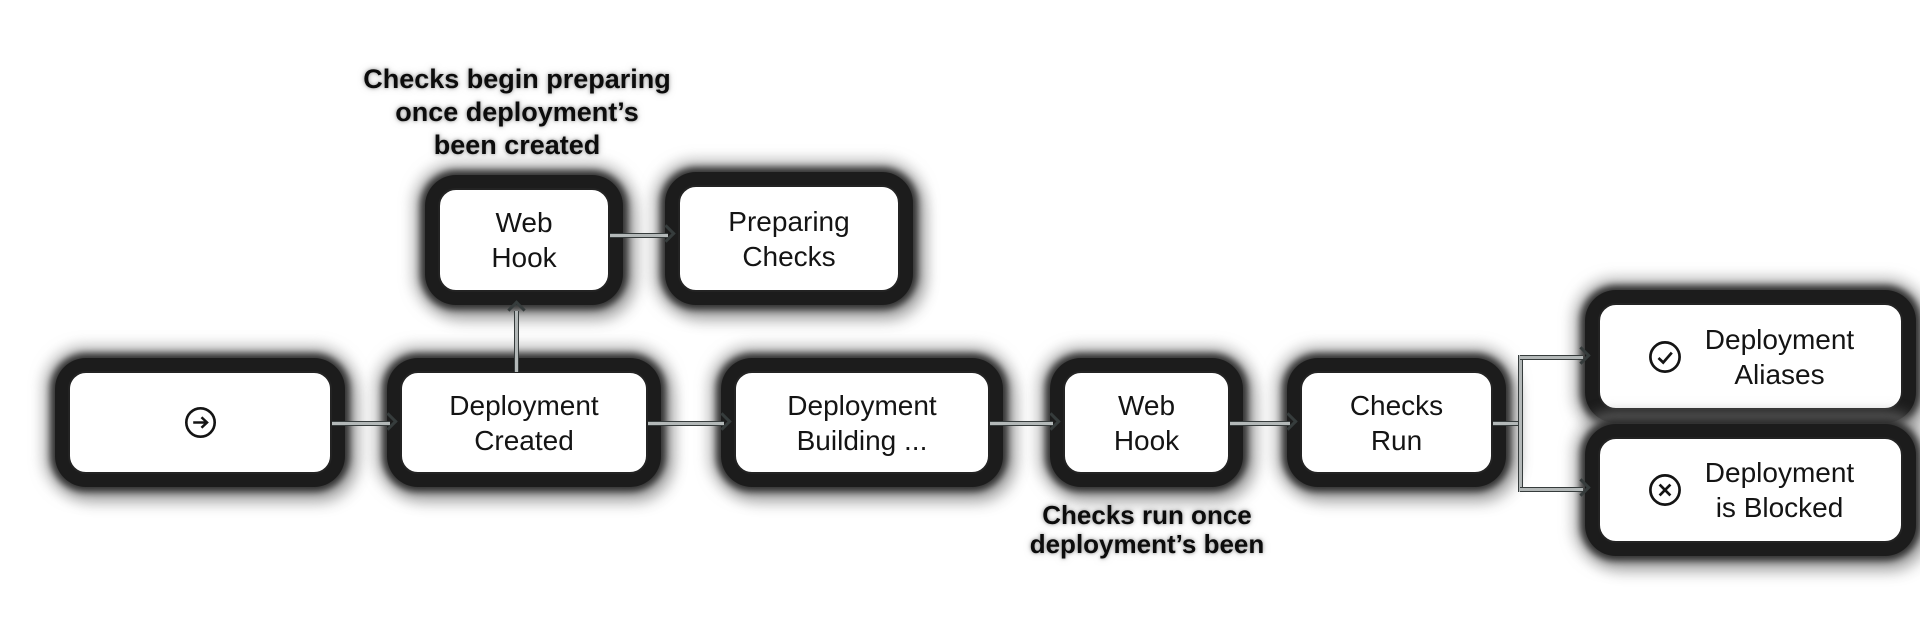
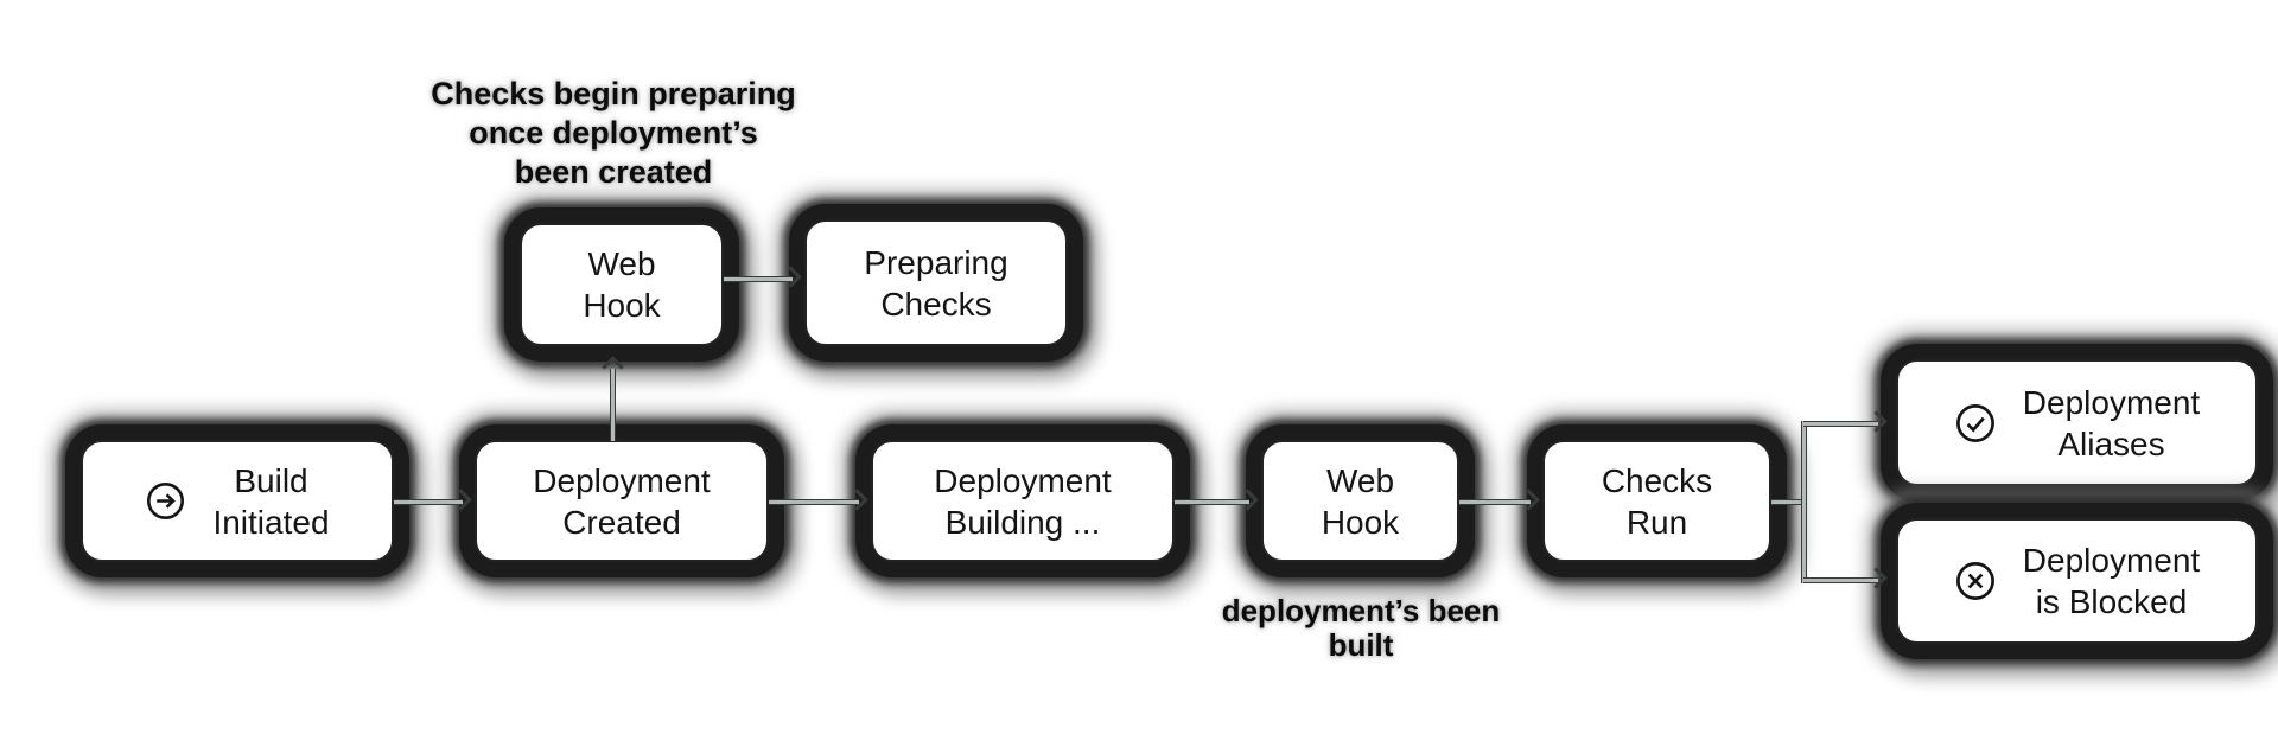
  Checks begin preparing
  once deployment’s
  been created
- Checks run once
  deployment’s been
+ built
+ Build
+ Initiated
  Web
  Hook
  Preparing
  Checks
  Deployment
  Created
  Deployment
  Building ...
  Web
  Hook
  Checks
  Run
  Deployment
  Aliases
  Deployment
  is Blocked
